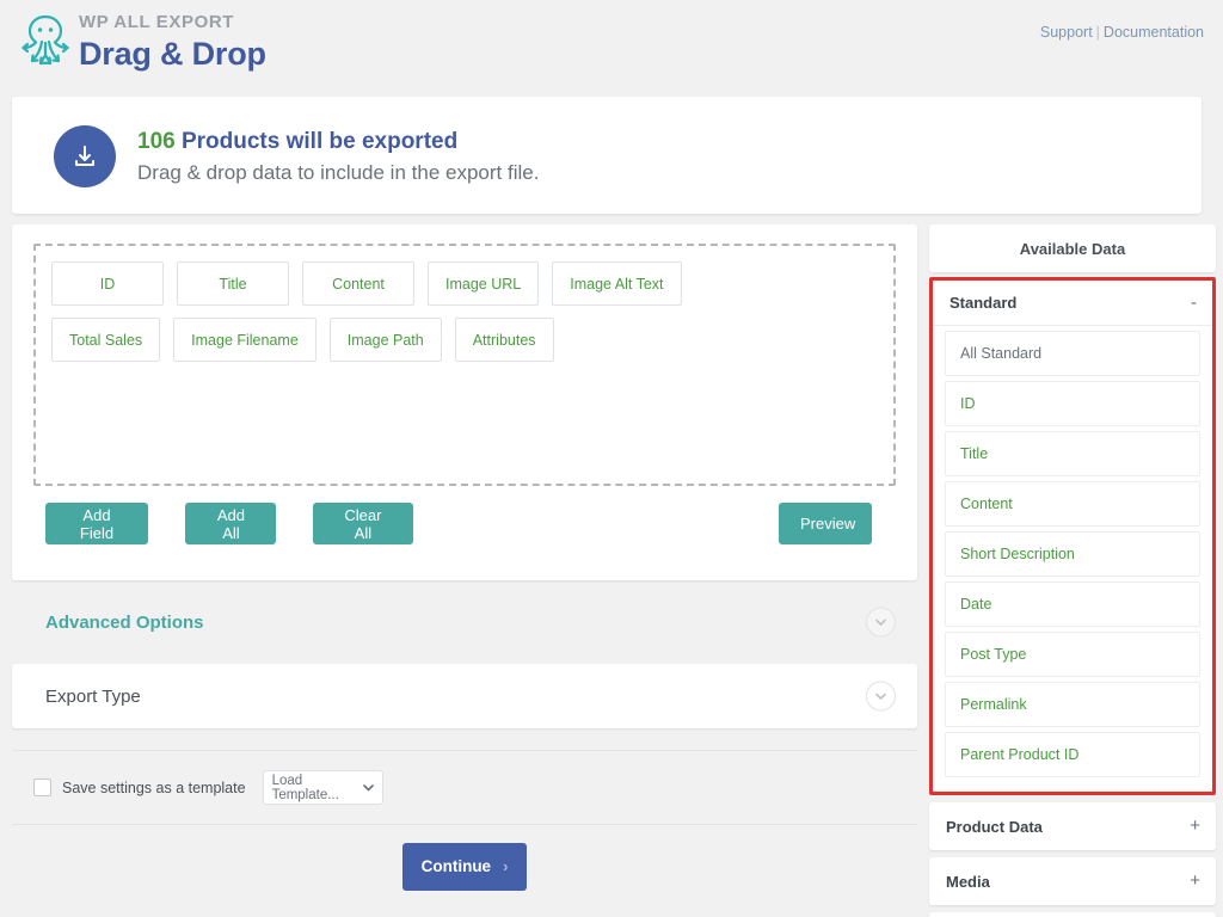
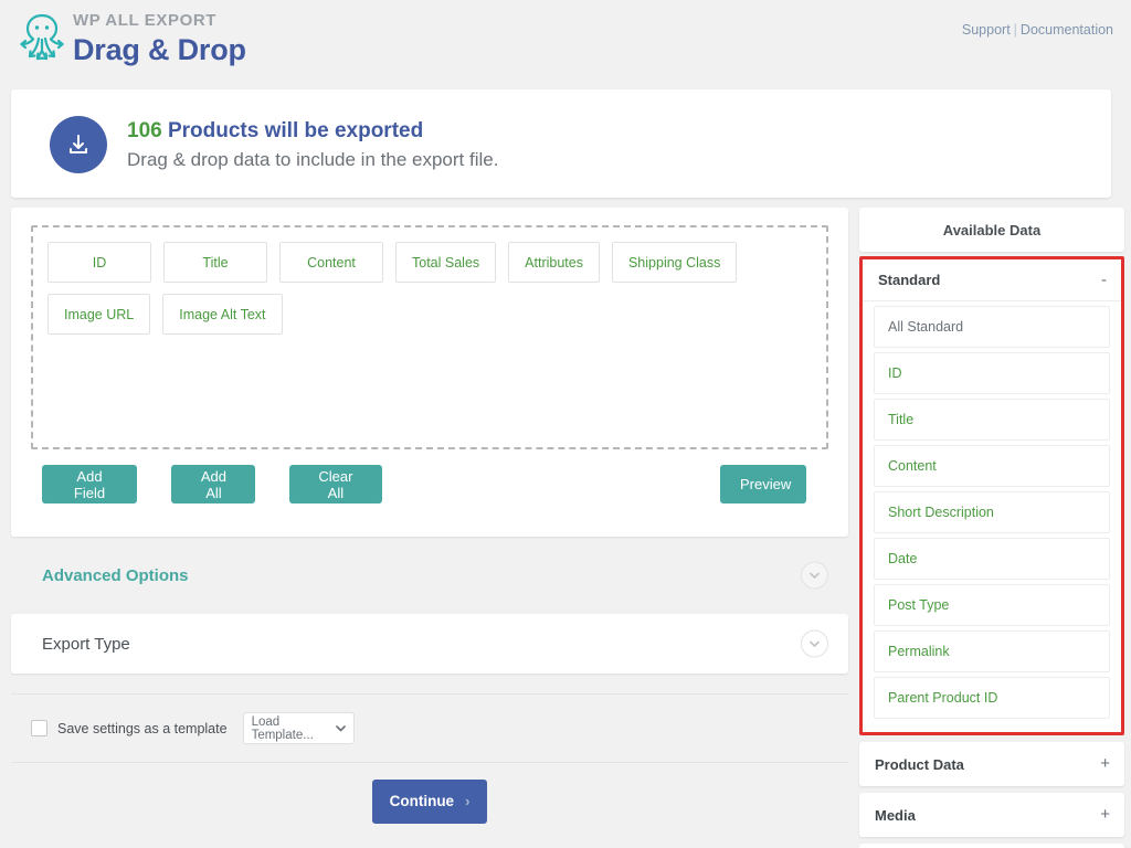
  WP ALL EXPORT
  Drag & Drop
  Support | Documentation
  106 Products will be exported
  Drag & drop data to include in the export file.
  ID
  Title
  Content
- Image URL
+ Total Sales
- Image Alt Text
+ Attributes
+ Shipping Class
- Total Sales
+ Image URL
- Image Filename
- Image Path
- Attributes
+ Image Alt Text
  Add Field Add All Clear All
  Preview
  Advanced Options
  Export Type
  Save settings as a template
  Load Template...
  Continue
  ›
  Available Data
  Standard
  -
  All Standard
  ID
  Title
  Content
  Short Description
  Date
  Post Type
  Permalink
  Parent Product ID
  Product Data
  +
  Media
  +
